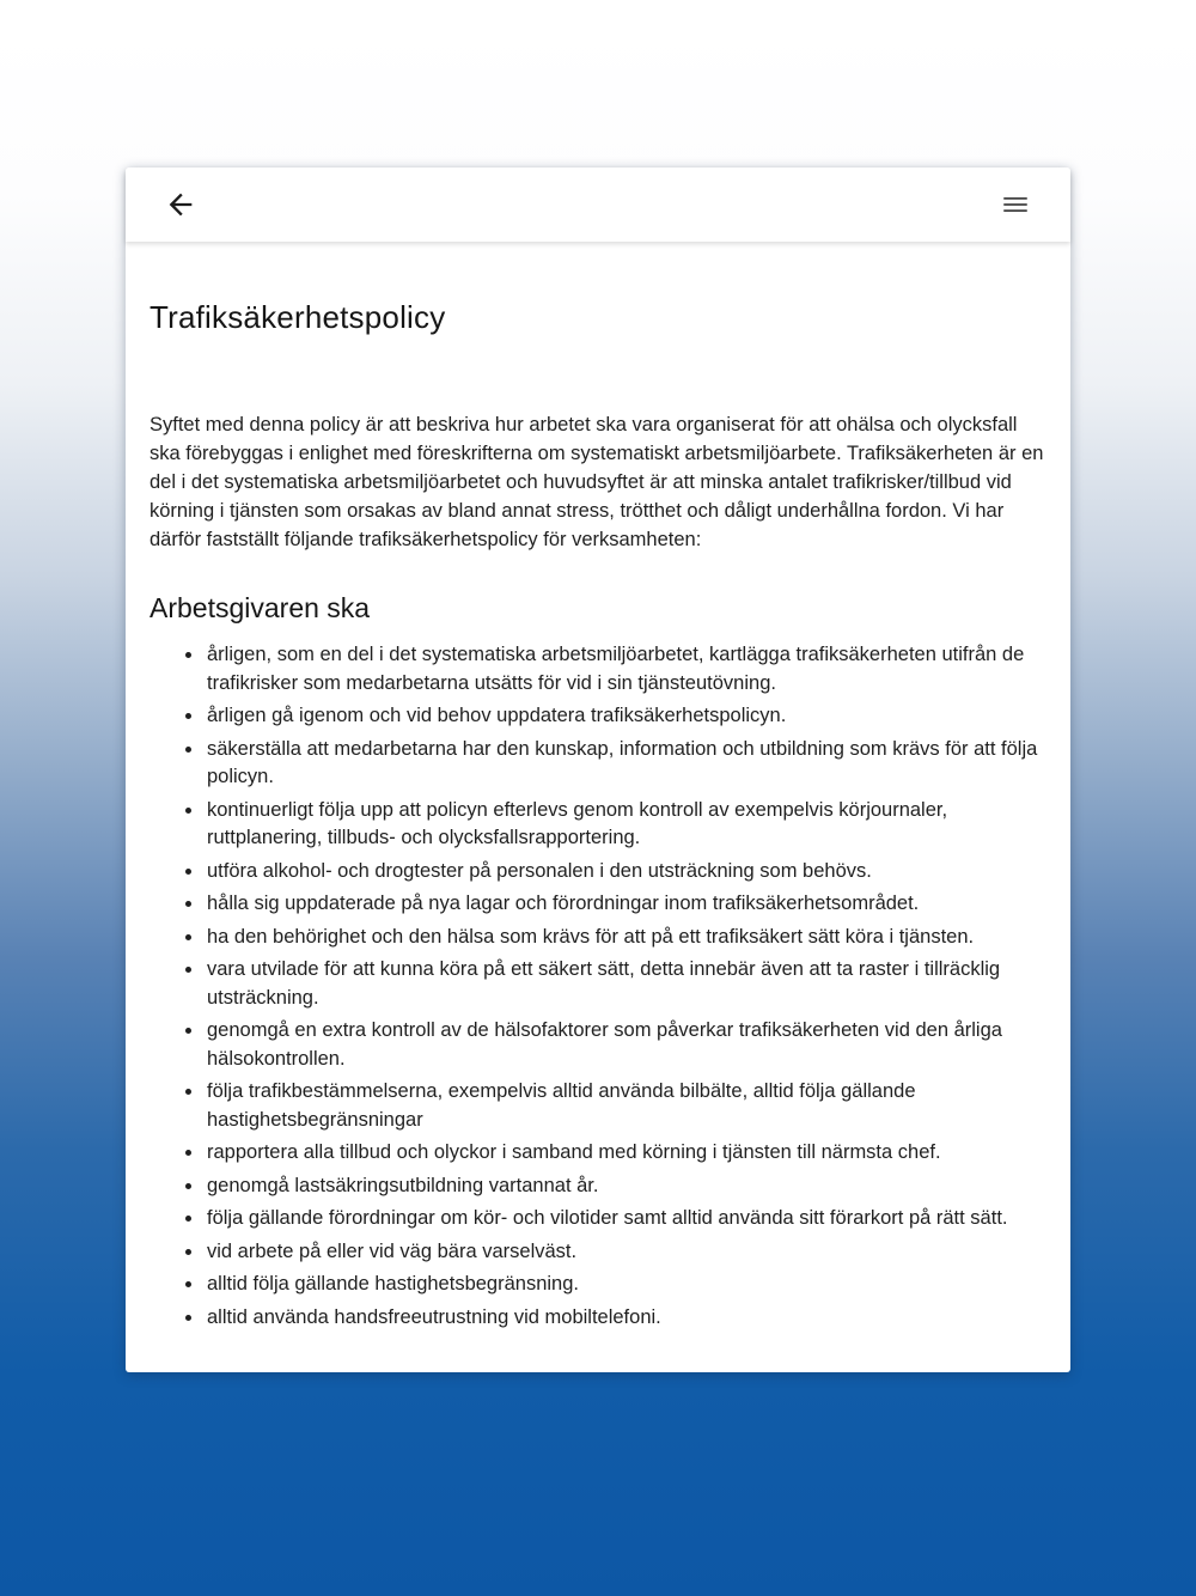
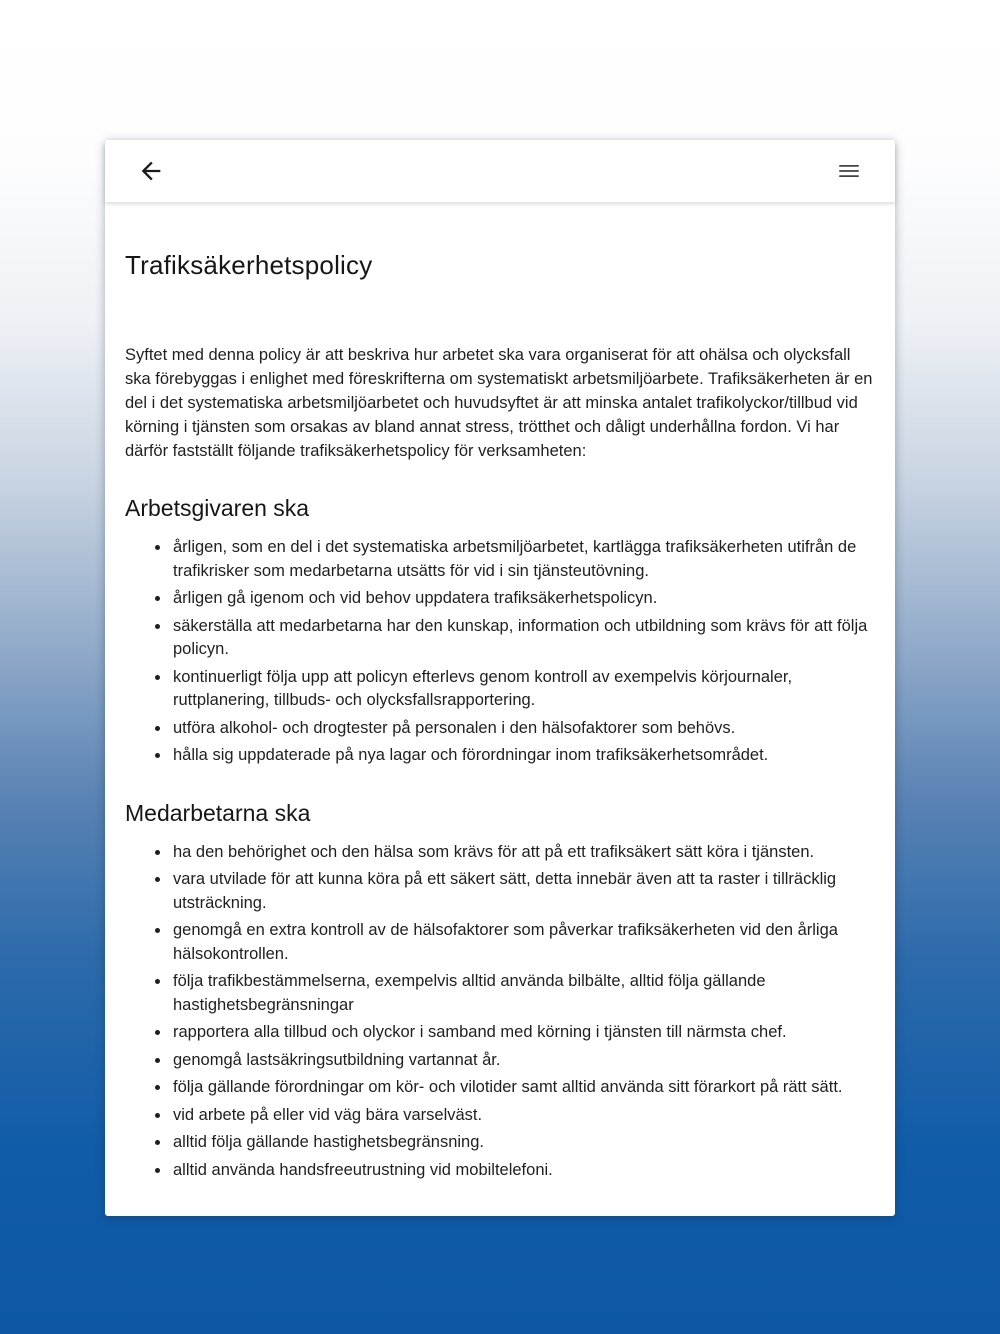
  Trafiksäkerhetspolicy
- Syftet med denna policy är att beskriva hur arbetet ska vara organiserat för att ohälsa och olycksfall ska förebyggas i enlighet med föreskrifterna om systematiskt arbetsmiljöarbete. Trafiksäkerheten är en del i det systematiska arbetsmiljöarbetet och huvudsyftet är att minska antalet trafikrisker/tillbud vid körning i tjänsten som orsakas av bland annat stress, trötthet och dåligt underhållna fordon. Vi har därför fastställt följande trafiksäkerhetspolicy för verksamheten:
+ Syftet med denna policy är att beskriva hur arbetet ska vara organiserat för att ohälsa och olycksfall ska förebyggas i enlighet med föreskrifterna om systematiskt arbetsmiljöarbete. Trafiksäkerheten är en del i det systematiska arbetsmiljöarbetet och huvudsyftet är att minska antalet trafikolyckor/tillbud vid körning i tjänsten som orsakas av bland annat stress, trötthet och dåligt underhållna fordon. Vi har därför fastställt följande trafiksäkerhetspolicy för verksamheten:
  Arbetsgivaren ska
  årligen, som en del i det systematiska arbetsmiljöarbetet, kartlägga trafiksäkerheten utifrån de trafikrisker som medarbetarna utsätts för vid i sin tjänsteutövning.
  årligen gå igenom och vid behov uppdatera trafiksäkerhetspolicyn.
  säkerställa att medarbetarna har den kunskap, information och utbildning som krävs för att följa policyn.
  kontinuerligt följa upp att policyn efterlevs genom kontroll av exempelvis körjournaler, ruttplanering, tillbuds- och olycksfallsrapportering.
- utföra alkohol- och drogtester på personalen i den utsträckning som behövs.
+ utföra alkohol- och drogtester på personalen i den hälsofaktorer som behövs.
  hålla sig uppdaterade på nya lagar och förordningar inom trafiksäkerhetsområdet.
+ Medarbetarna ska
  ha den behörighet och den hälsa som krävs för att på ett trafiksäkert sätt köra i tjänsten.
  vara utvilade för att kunna köra på ett säkert sätt, detta innebär även att ta raster i tillräcklig utsträckning.
  genomgå en extra kontroll av de hälsofaktorer som påverkar trafiksäkerheten vid den årliga hälsokontrollen.
  följa trafikbestämmelserna, exempelvis alltid använda bilbälte, alltid följa gällande hastighetsbegränsningar
  rapportera alla tillbud och olyckor i samband med körning i tjänsten till närmsta chef.
  genomgå lastsäkringsutbildning vartannat år.
  följa gällande förordningar om kör- och vilotider samt alltid använda sitt förarkort på rätt sätt.
  vid arbete på eller vid väg bära varselväst.
  alltid följa gällande hastighetsbegränsning.
  alltid använda handsfreeutrustning vid mobiltelefoni.
